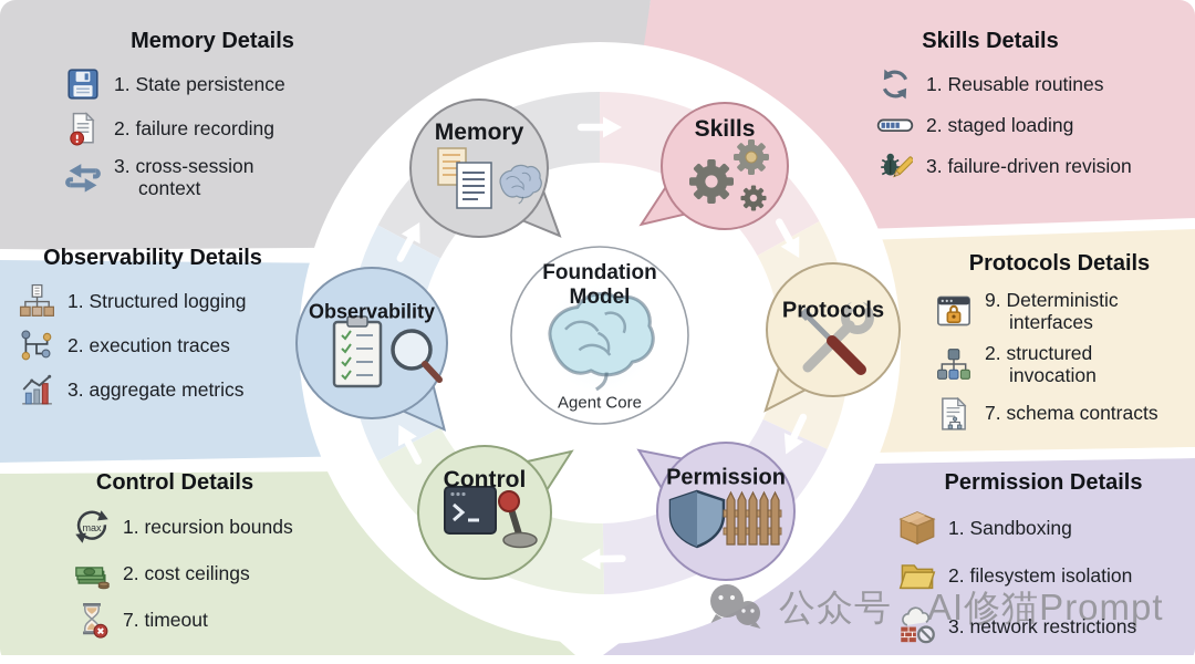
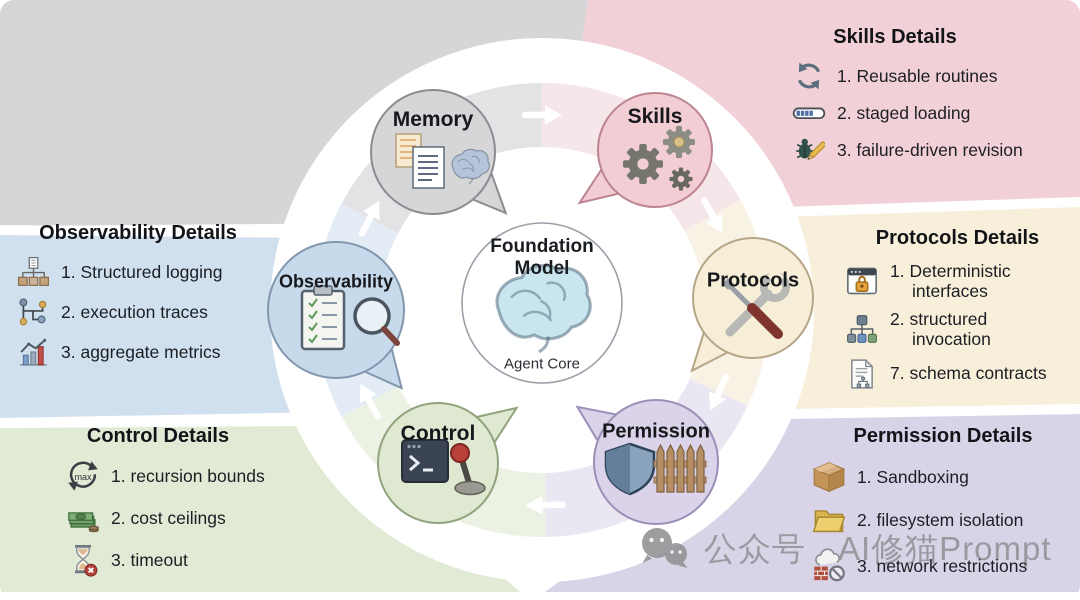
  Memory
  Skills
  Observability
  Protocols
  Control
  Permission
  Foundation
  Model
  Agent Core
  公众号
  AI修猫Prompt
- Memory Details
- 1. State persistence
- 2. failure recording
- 3. cross-session context
  Skills Details
  1. Reusable routines
  2. staged loading
  3. failure-driven revision
  Observability Details
  1. Structured logging
  2. execution traces
  3. aggregate metrics
  Protocols Details
- 9. Deterministic interfaces
+ 1. Deterministic interfaces
  2. structured invocation
  7. schema contracts
  Control Details
  max
  1. recursion bounds
  2. cost ceilings
- 7. timeout
+ 3. timeout
  Permission Details
  1. Sandboxing
  2. filesystem isolation
  3. network restrictions
